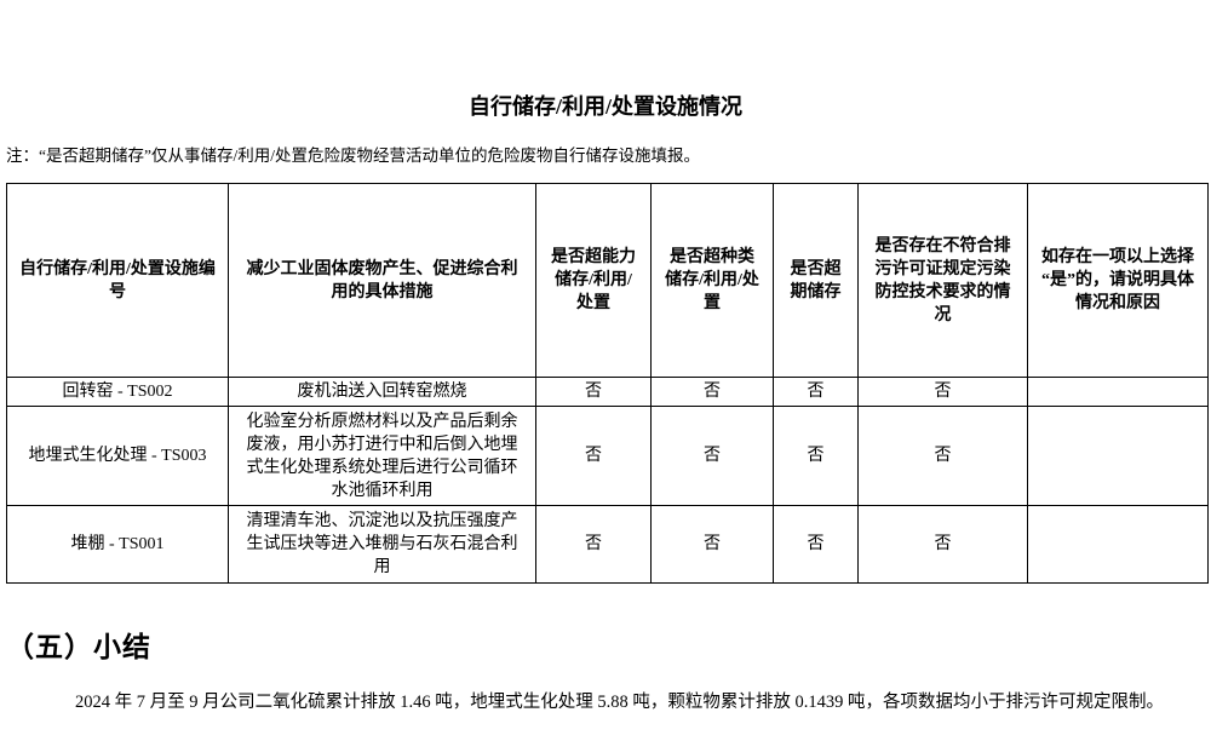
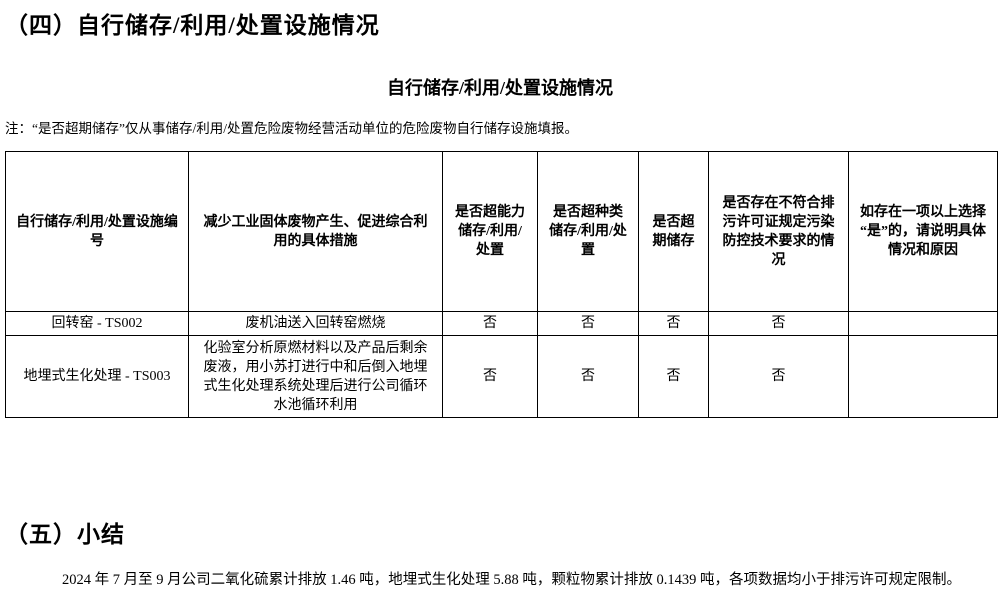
+ （四）自行储存/利用/处置设施情况
  自行储存/利用/处置设施情况
  注：“是否超期储存”仅从事储存/利用/处置危险废物经营活动单位的危险废物自行储存设施填报。
  自行储存/利用/处置设施编号	减少工业固体废物产生、促进综合利用的具体措施	是否超能力储存/利用/处置	是否超种类储存/利用/处置	是否超期储存	是否存在不符合排污许可证规定污染防控技术要求的情况	如存在一项以上选择“是”的，请说明具体情况和原因
  回转窑 - TS002	废机油送入回转窑燃烧	否	否	否	否
  地埋式生化处理 - TS003	化验室分析原燃材料以及产品后剩余废液，用小苏打进行中和后倒入地埋式生化处理系统处理后进行公司循环水池循环利用	否	否	否	否
- 堆棚 - TS001	清理清车池、沉淀池以及抗压强度产生试压块等进入堆棚与石灰石混合利用	否	否	否	否
  （五）小结
  2024 年 7 月至 9 月公司二氧化硫累计排放 1.46 吨，地埋式生化处理 5.88 吨，颗粒物累计排放 0.1439 吨，各项数据均小于排污许可规定限制。
